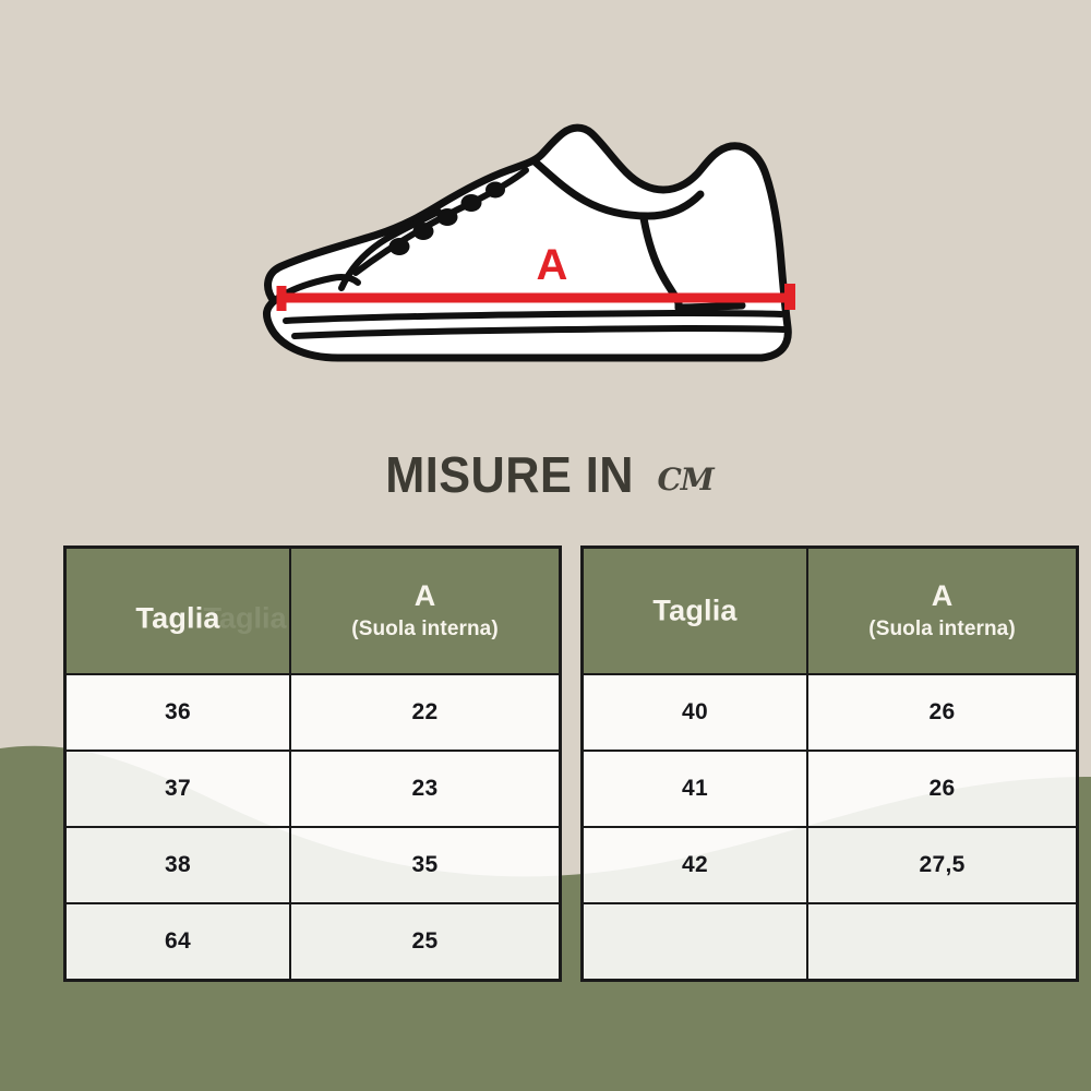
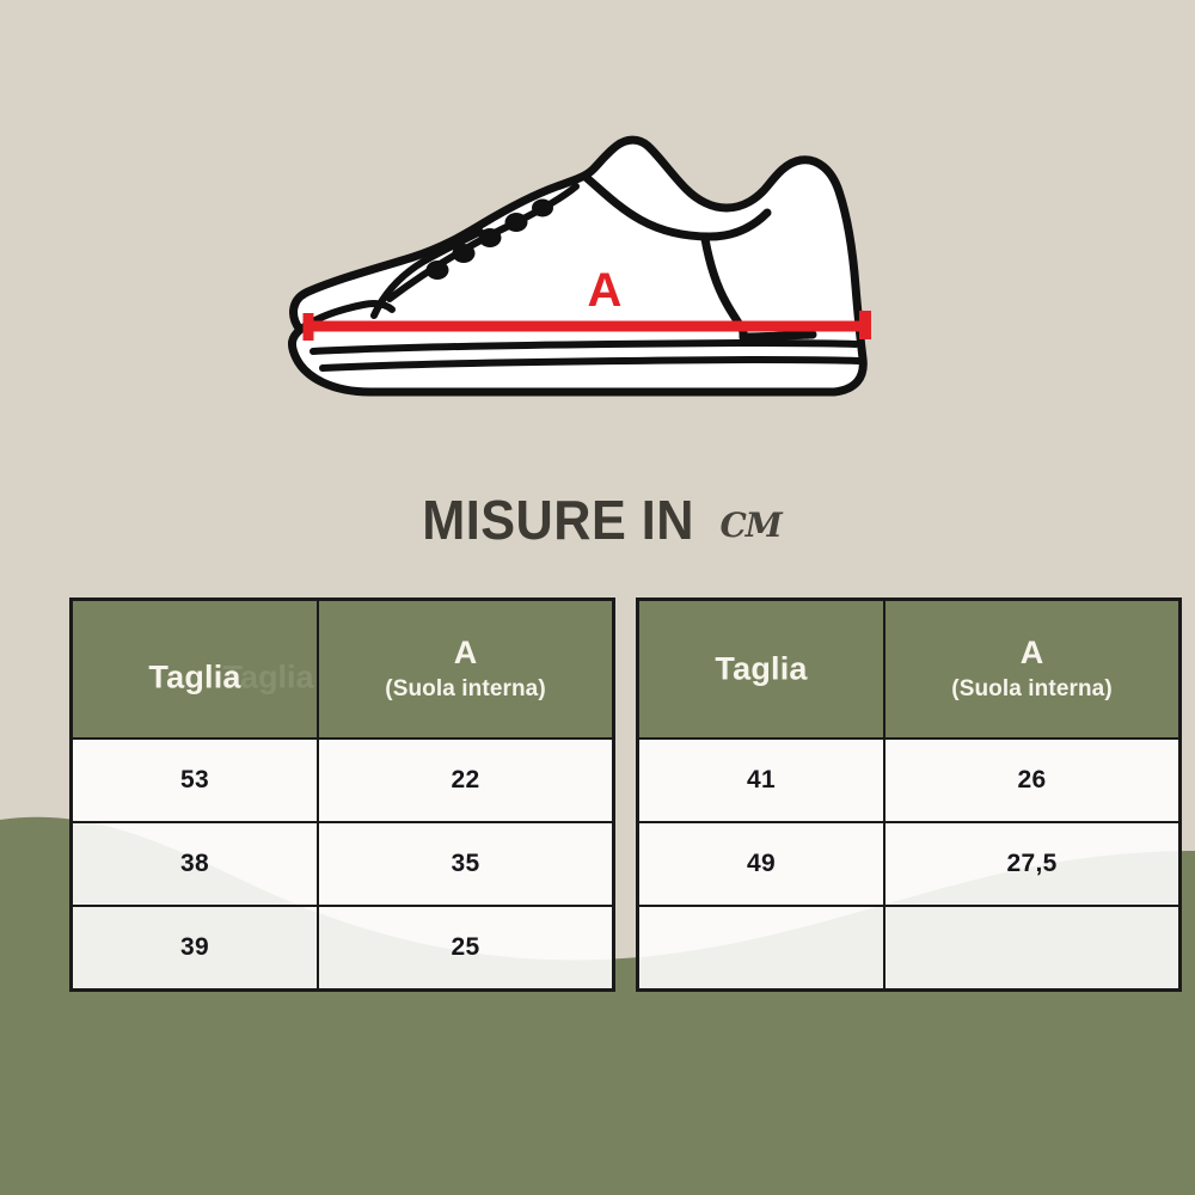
  A
  MISURE IN cm
  Taglia Taglia	A (Suola interna)
- 36	22
+ 53	22
- 37	23
  38	35
- 64	25
+ 39	25
  Taglia	A (Suola interna)
- 40	26
  41	26
- 42	27,5
+ 49	27,5
